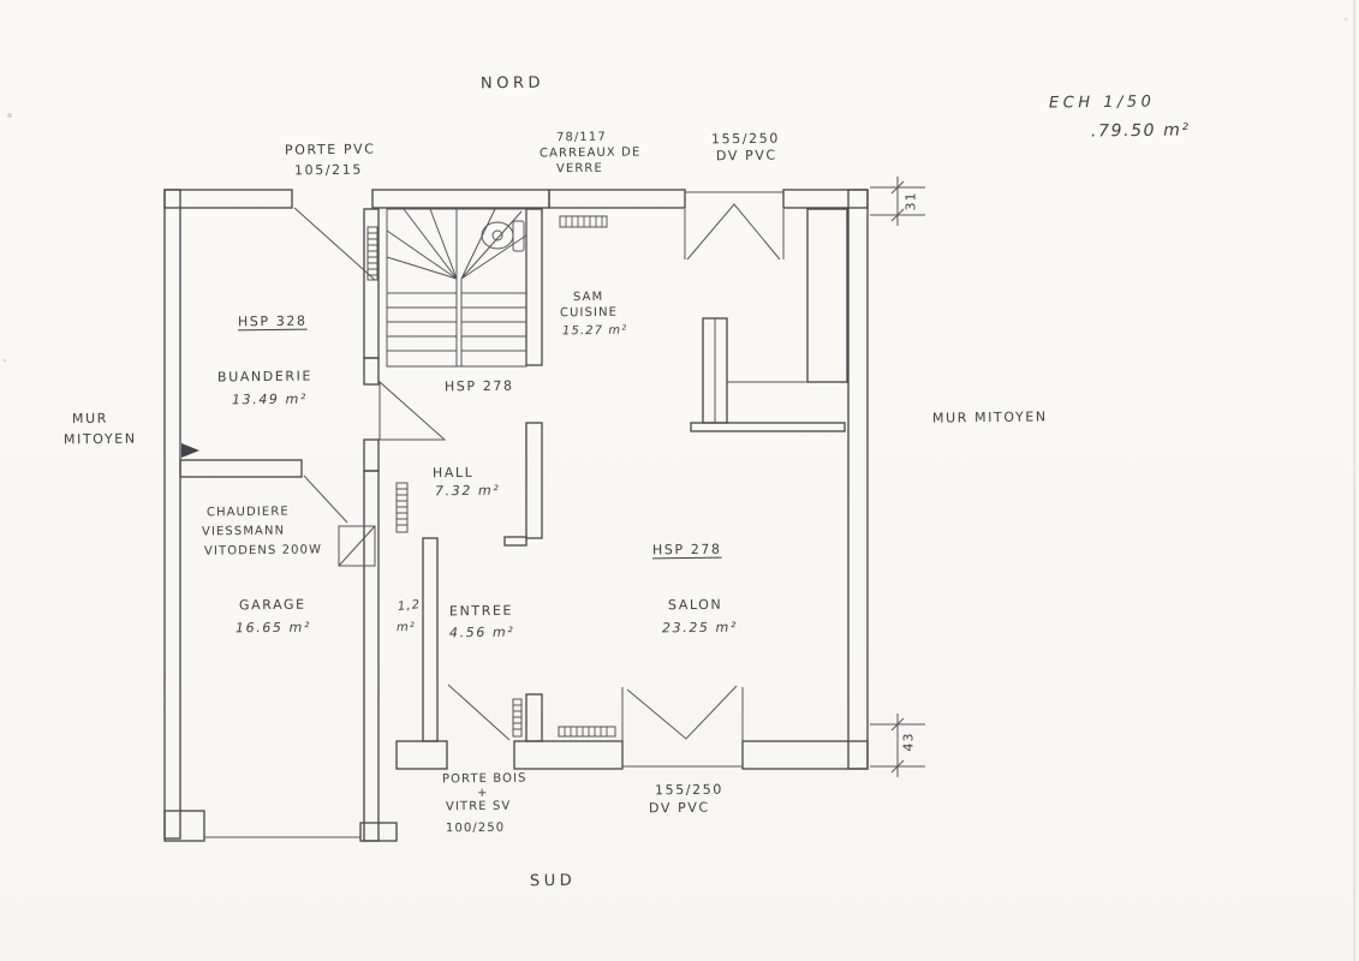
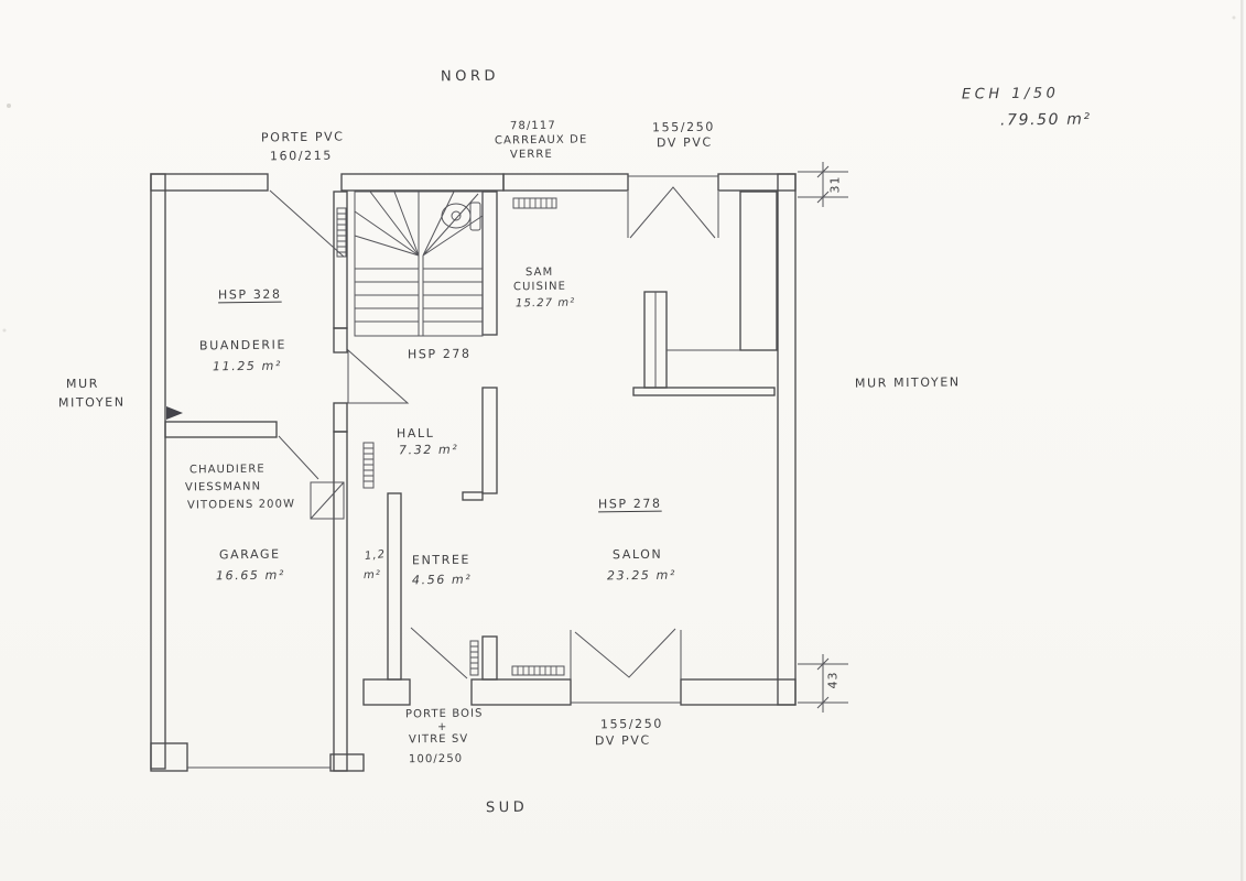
  NORD
  ECH 1/50
  .79.50 m²
  PORTE PVC
- 105/215
+ 160/215
  78/117
  CARREAUX DE
  VERRE
  155/250
  DV PVC
  MUR
  MITOYEN
  MUR MITOYEN
  HSP 328
  BUANDERIE
- 13.49 m²
+ 11.25 m²
  HSP 278
  HALL
  7.32 m²
  SAM
  CUISINE
  15.27 m²
  CHAUDIERE
  VIESSMANN
  VITODENS 200W
  GARAGE
  16.65 m²
  m²
  ENTREE
  4.56 m²
  HSP 278
  SALON
  23.25 m²
  PORTE BOIS
  +
  VITRE SV
  100/250
  155/250
  DV PVC
  SUD
